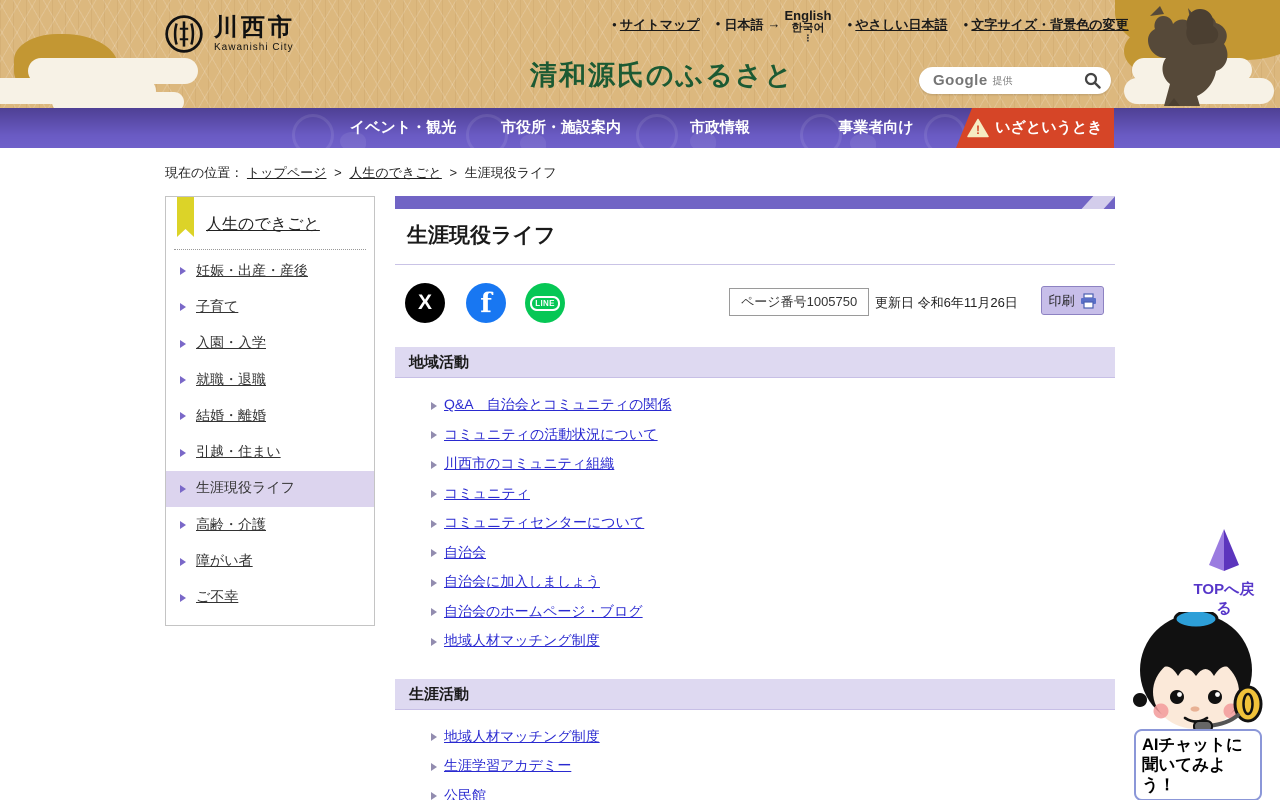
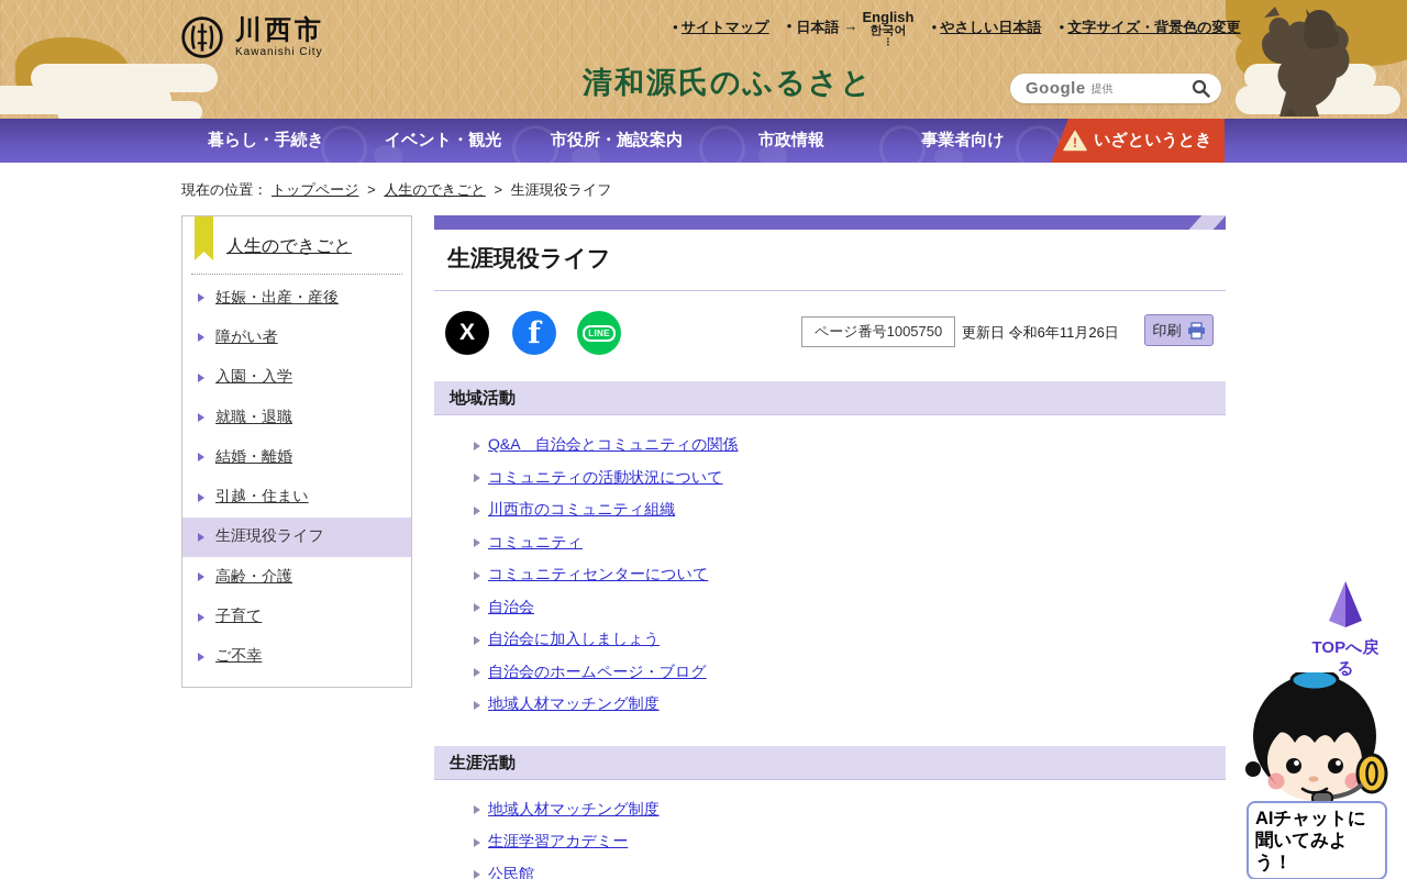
  川西市
  Kawanishi City
  サイトマップ
  日本語
  →
  English
  한국어
  ⋮
  やさしい日本語
  文字サイズ・背景色の変更
  清和源氏のふるさと
  Google
  提供
+ 暮らし・手続き
  イベント・観光
  市役所・施設案内
  市政情報
  事業者向け
  !
  いざというとき
  現在の位置： トップページ > 人生のできごと > 生涯現役ライフ
  人生のできごと
  妊娠・出産・産後
- 子育て
+ 障がい者
  入園・入学
  就職・退職
  結婚・離婚
  引越・住まい
  生涯現役ライフ
  高齢・介護
- 障がい者
+ 子育て
  ご不幸
  生涯現役ライフ
  X
  f
  LINE
  ページ番号1005750
  更新日 令和6年11月26日
  印刷
  地域活動
  Q&A 自治会とコミュニティの関係
  コミュニティの活動状況について
  川西市のコミュニティ組織
  コミュニティ
  コミュニティセンターについて
  自治会
  自治会に加入しましょう
  自治会のホームページ・ブログ
  地域人材マッチング制度
  生涯活動
  地域人材マッチング制度
  生涯学習アカデミー
  公民館
  TOPへ戻る
  AIチャットに
  聞いてみよう！
